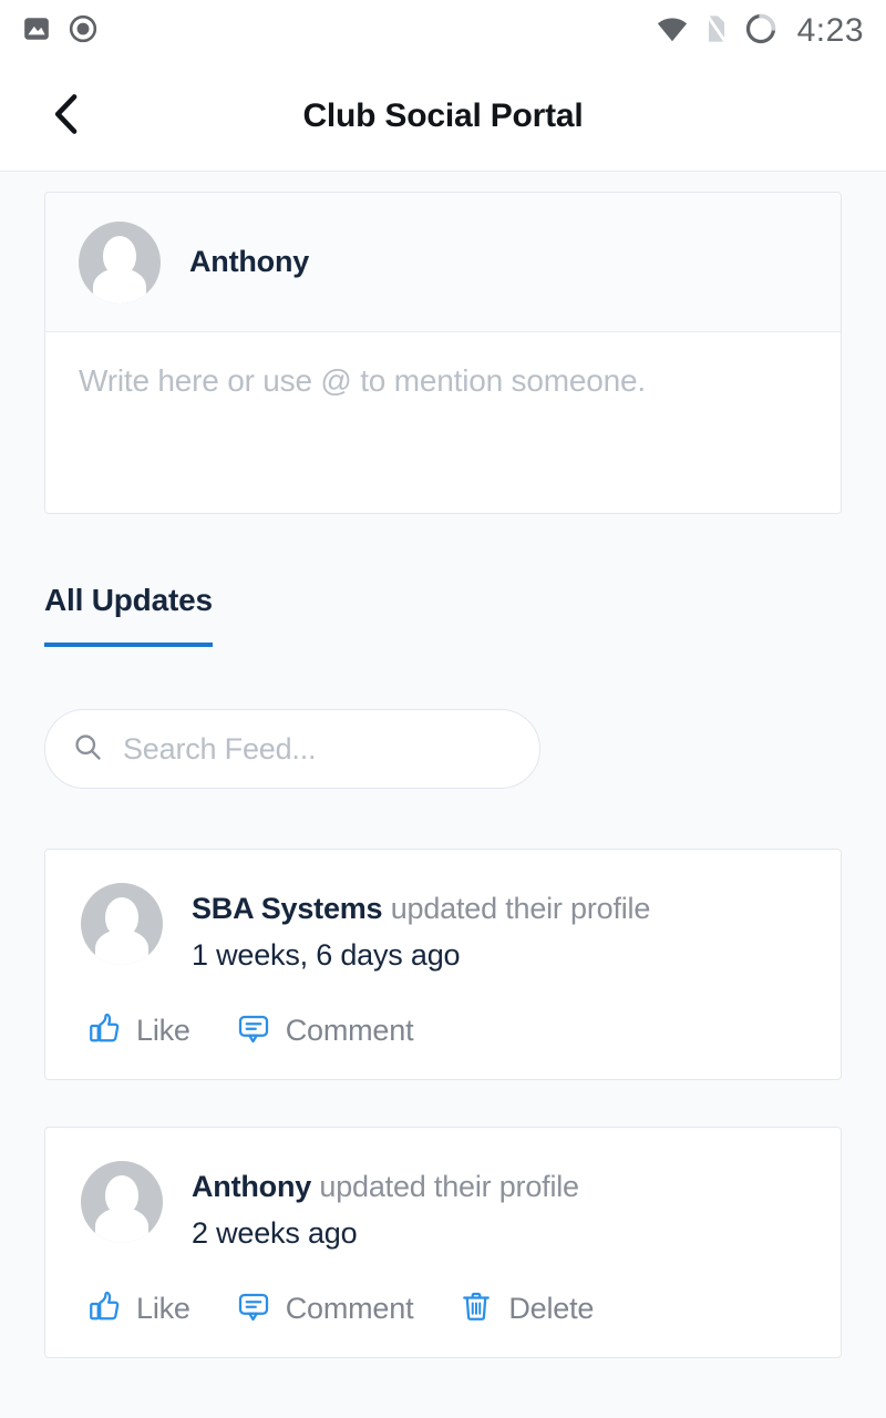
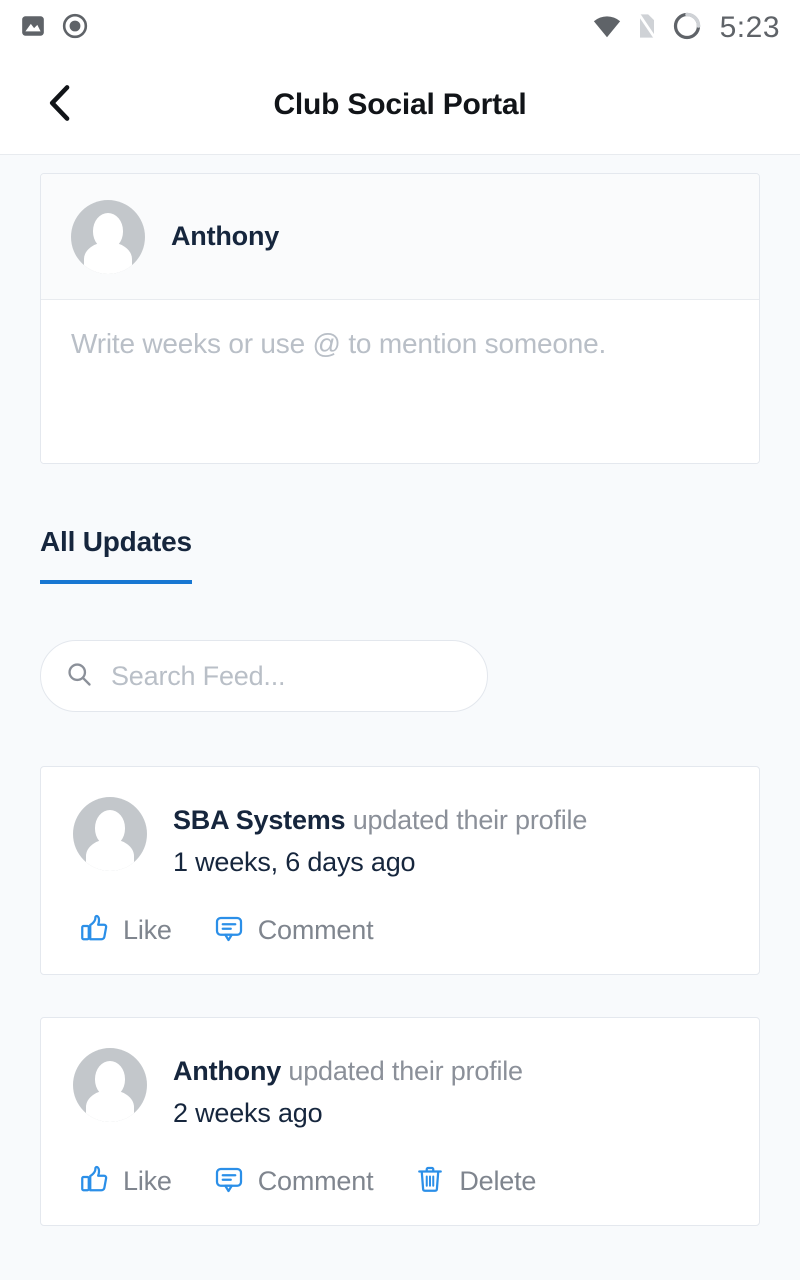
- 4:23
+ 5:23
  Club Social Portal
  Anthony
- Write here or use @ to mention someone.
+ Write weeks or use @ to mention someone.
  All Updates
  Search Feed...
  SBA Systems updated their profile
  1 weeks, 6 days ago
  Like
  Comment
  Anthony updated their profile
  2 weeks ago
  Like
  Comment
  Delete
